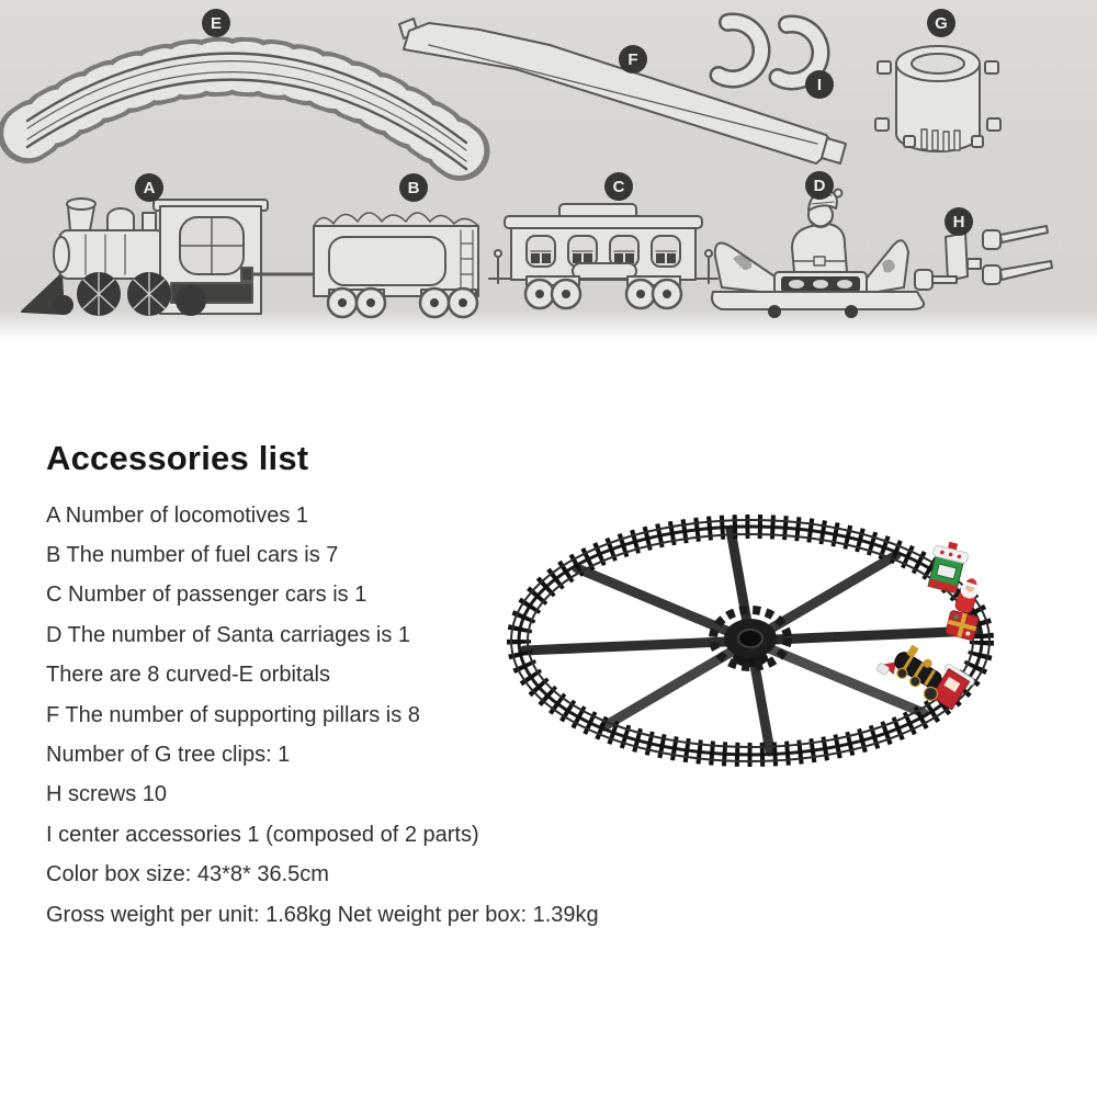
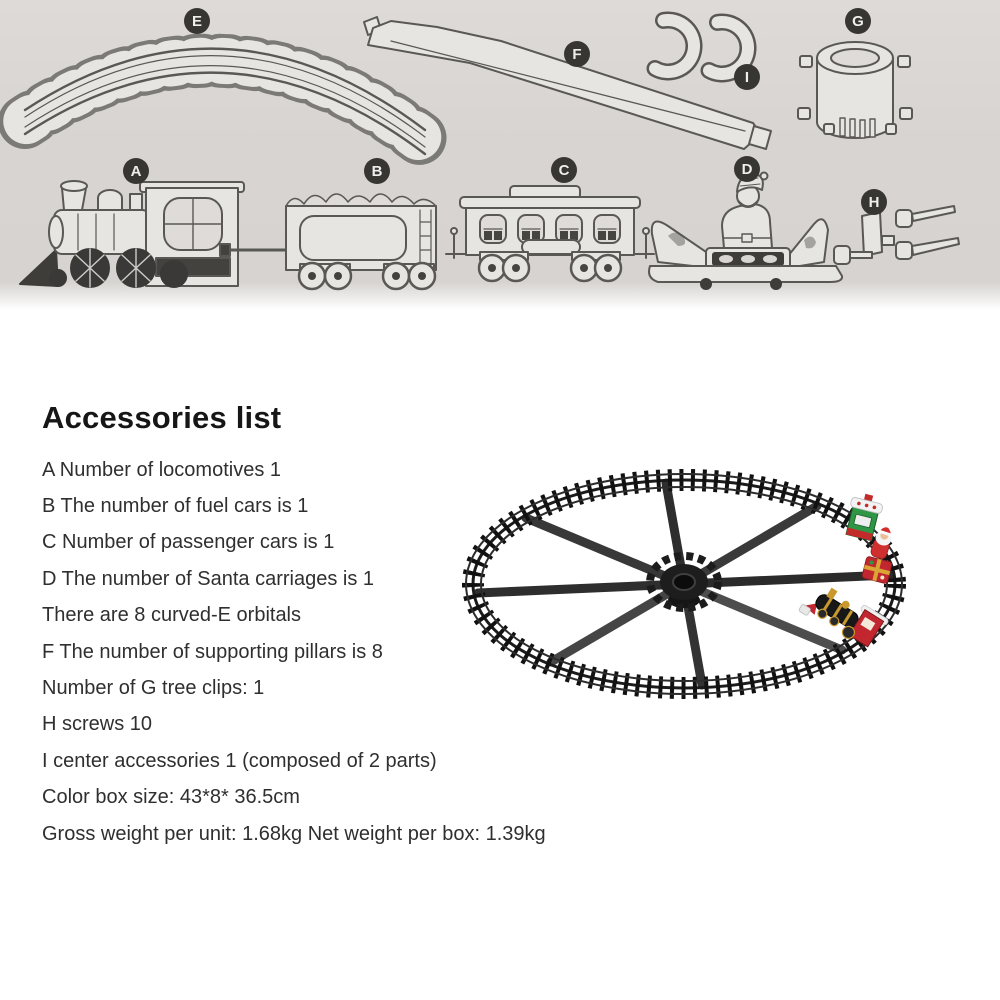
  E
  F
  I
  G
  A
  B
  C
  D
  H
  Accessories list
  A Number of locomotives 1
- B The number of fuel cars is 7
+ B The number of fuel cars is 1
  C Number of passenger cars is 1
  D The number of Santa carriages is 1
  There are 8 curved-E orbitals
  F The number of supporting pillars is 8
  Number of G tree clips: 1
  H screws 10
  I center accessories 1 (composed of 2 parts)
  Color box size: 43*8* 36.5cm
  Gross weight per unit: 1.68kg Net weight per box: 1.39kg
